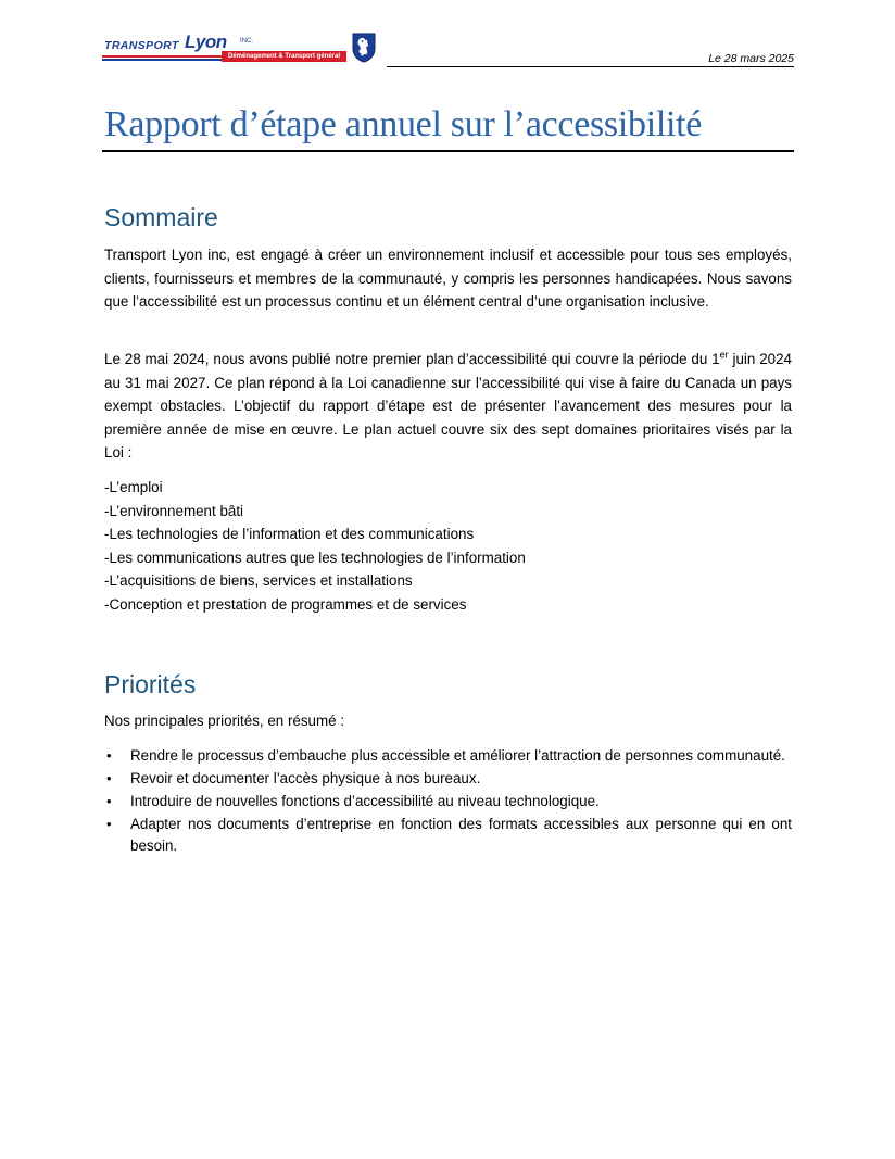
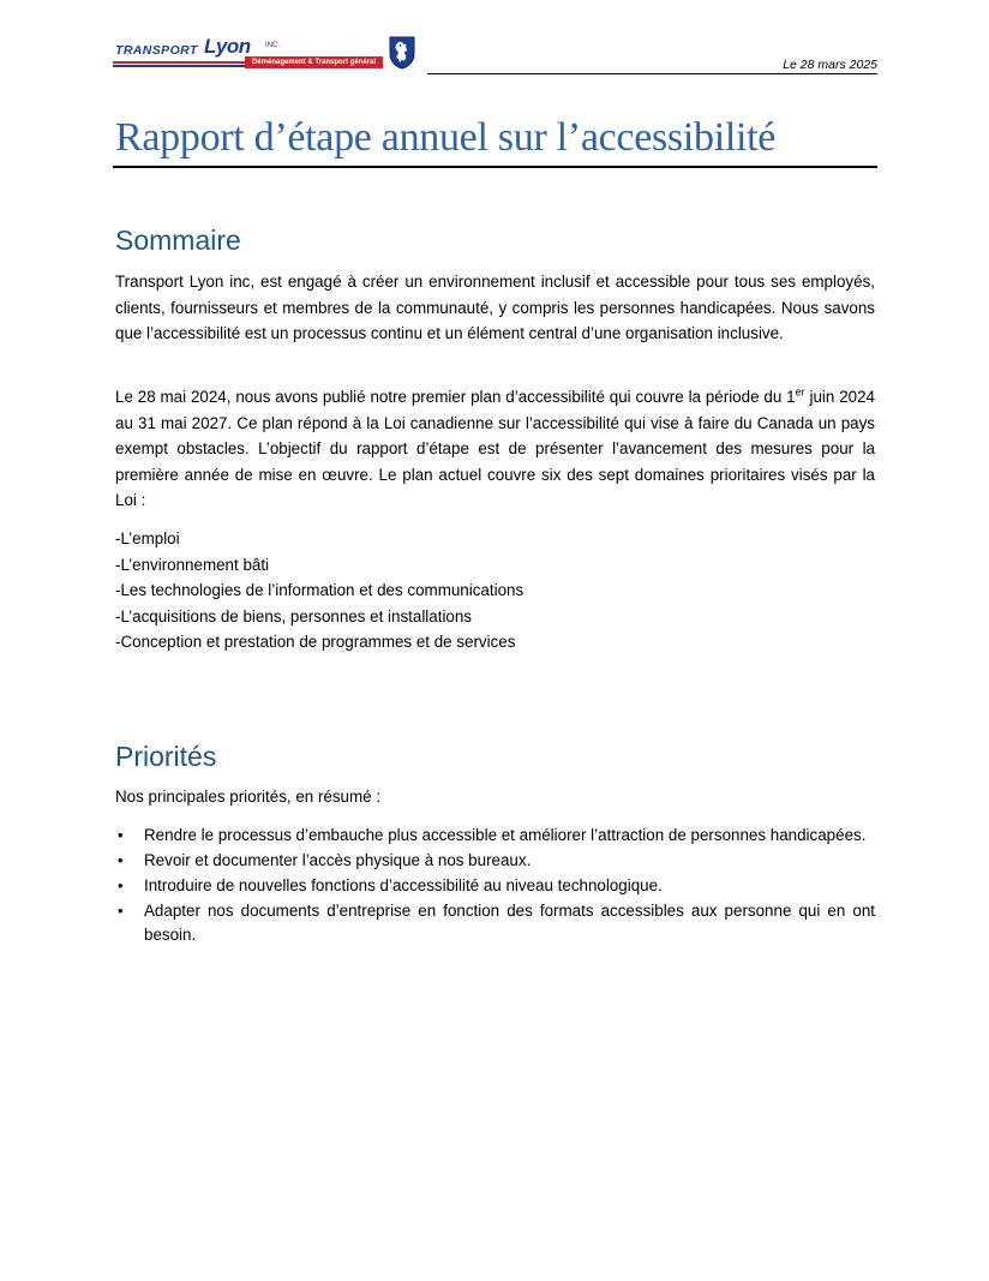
  TRANSPORT
  Lyon
  Le 28 mars 2025
  Rapport d’étape annuel sur l’accessibilité
  Sommaire
  Transport Lyon inc, est engagé à créer un environnement inclusif et accessible pour tous ses employés, clients, fournisseurs et membres de la communauté, y compris les personnes handicapées. Nous savons que l’accessibilité est un processus continu et un élément central d’une organisation inclusive.
  Le 28 mai 2024, nous avons publié notre premier plan d’accessibilité qui couvre la période du 1er juin 2024 au 31 mai 2027. Ce plan répond à la Loi canadienne sur l’accessibilité qui vise à faire du Canada un pays exempt obstacles. L’objectif du rapport d’étape est de présenter l’avancement des mesures pour la première année de mise en œuvre. Le plan actuel couvre six des sept domaines prioritaires visés par la Loi :
  -L’emploi
  -L’environnement bâti
  -Les technologies de l’information et des communications
- -Les communications autres que les technologies de l’information
- -L’acquisitions de biens, services et installations
+ -L’acquisitions de biens, personnes et installations
  -Conception et prestation de programmes et de services
  Priorités
  Nos principales priorités, en résumé :
  •
- Rendre le processus d’embauche plus accessible et améliorer l’attraction de personnes communauté.
+ Rendre le processus d’embauche plus accessible et améliorer l’attraction de personnes handicapées.
  •
  Revoir et documenter l’accès physique à nos bureaux.
  •
  Introduire de nouvelles fonctions d’accessibilité au niveau technologique.
  •
  Adapter nos documents d’entreprise en fonction des formats accessibles aux personne qui en ont besoin.
